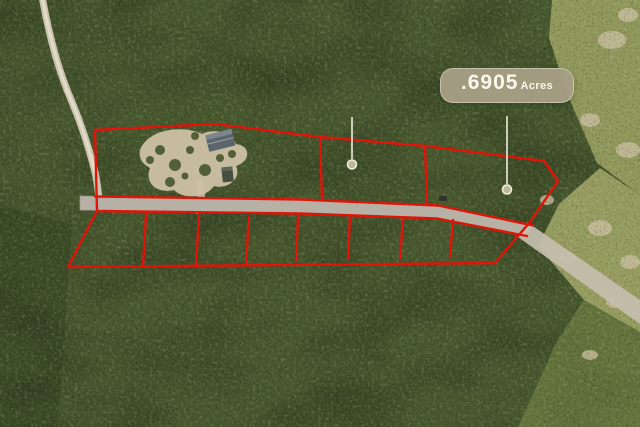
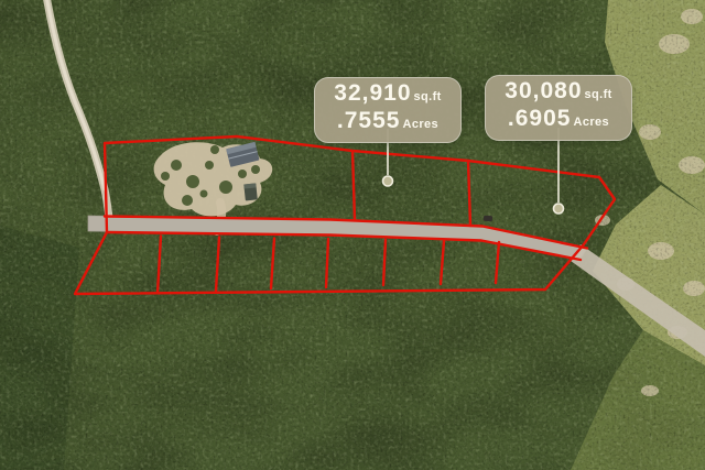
+ 32,910 sq.ft
+ .7555 Acres
+ 30,080 sq.ft
  .6905 Acres
